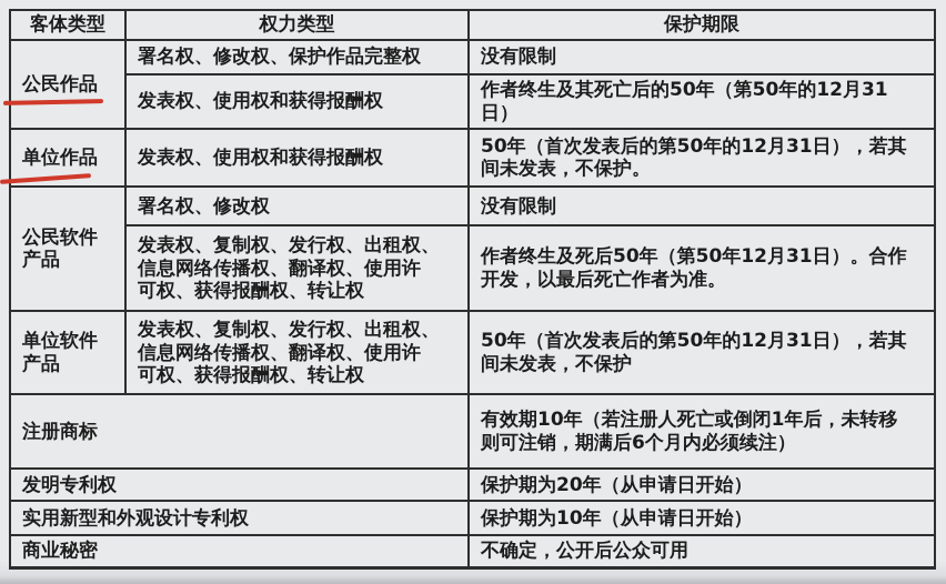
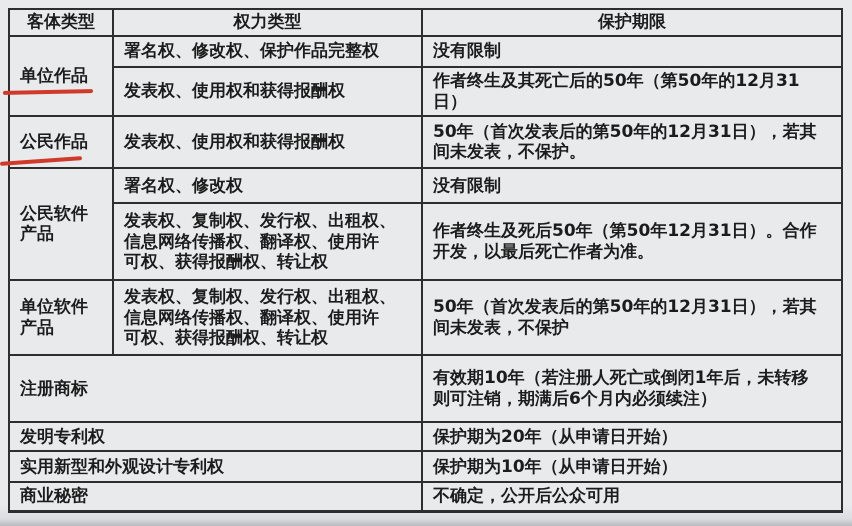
  客体类型	权力类型	保护期限
- 公民作品	署名权、修改权、保护作品完整权	没有限制
+ 单位作品	署名权、修改权、保护作品完整权	没有限制
  发表权、使用权和获得报酬权	作者终生及其死亡后的50年（第50年的12月31日）
- 单位作品	发表权、使用权和获得报酬权	50年（首次发表后的第50年的12月31日），若其 间未发表，不保护。
+ 公民作品	发表权、使用权和获得报酬权	50年（首次发表后的第50年的12月31日），若其 间未发表，不保护。
  公民软件 产品	署名权、修改权	没有限制
  发表权、复制权、发行权、出租权、 信息网络传播权、翻译权、使用许 可权、获得报酬权、转让权	作者终生及死后50年（第50年12月31日）。合作 开发，以最后死亡作者为准。
  单位软件 产品	发表权、复制权、发行权、出租权、 信息网络传播权、翻译权、使用许 可权、获得报酬权、转让权	50年（首次发表后的第50年的12月31日），若其 间未发表，不保护
  注册商标	有效期10年（若注册人死亡或倒闭1年后，未转移 则可注销，期满后6个月内必须续注）
  发明专利权	保护期为20年（从申请日开始）
  实用新型和外观设计专利权	保护期为10年（从申请日开始）
  商业秘密	不确定，公开后公众可用
